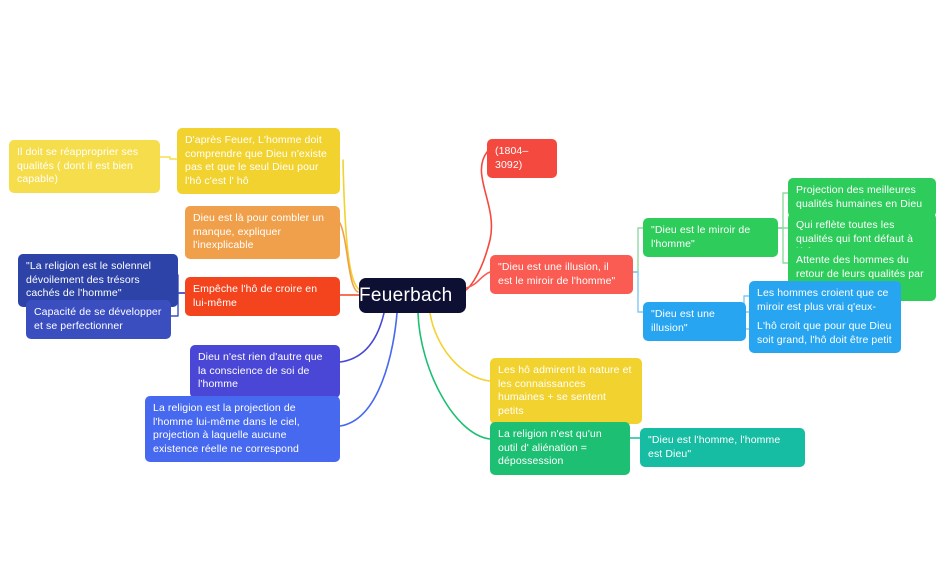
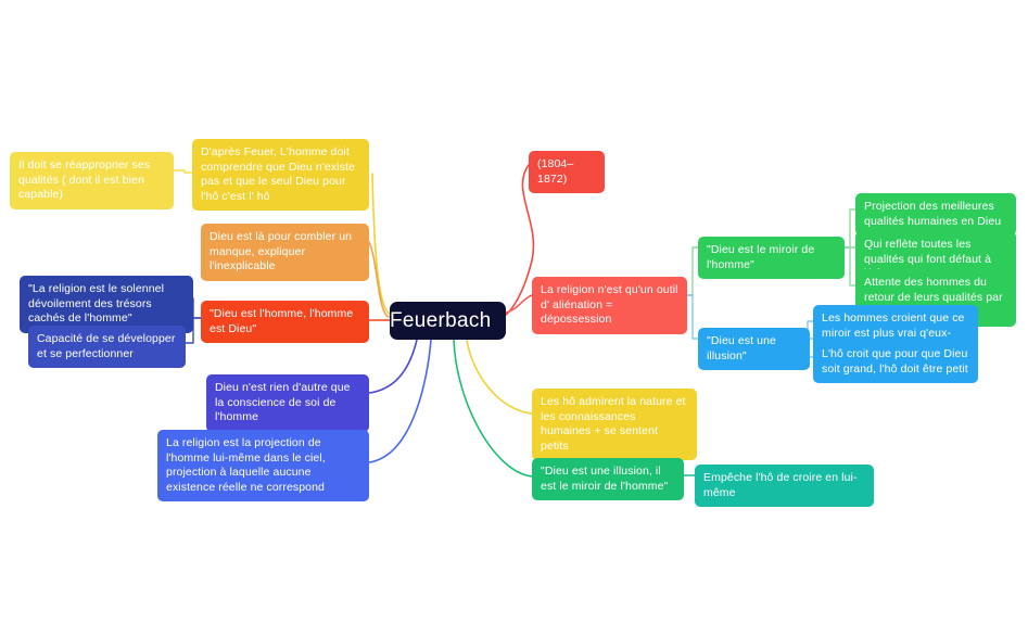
- (1804–3092)
+ (1804–1872)
  D'après Feuer, L'homme doit comprendre que Dieu n'existe pas et que le seul Dieu pour l'hô c'est l' hô
  Il doit se réapproprier ses qualités ( dont il est bien capable)
  Dieu est là pour combler un manque, expliquer l'inexplicable
- Empêche l'hô de croire en lui-même
+ "Dieu est l'homme, l'homme est Dieu"
  "La religion est le solennel dévoilement des trésors cachés de l'homme"
  Capacité de se développer et se perfectionner
  Dieu n'est rien d'autre que la conscience de soi de l'homme
  La religion est la projection de l'homme lui-même dans le ciel, projection à laquelle aucune existence réelle ne correspond
- "Dieu est une illusion, il est le miroir de l'homme"
+ La religion n'est qu'un outil d' aliénation = dépossession
  "Dieu est le miroir de l'homme"
  Projection des meilleures qualités humaines en Dieu
  Qui reflète toutes les qualités qui font défaut à
  Attente des hommes du retour de leurs qualités par
  "Dieu est une illusion"
  Les hommes croient que ce miroir est plus vrai q'eux-
  L'hô croit que pour que Dieu soit grand, l'hô doit être petit
  Les hô admirent la nature et les connaissances humaines + se sentent petits
- La religion n'est qu'un outil d' aliénation = dépossession
+ "Dieu est une illusion, il est le miroir de l'homme"
- "Dieu est l'homme, l'homme est Dieu"
+ Empêche l'hô de croire en lui-même
  Feuerbach
